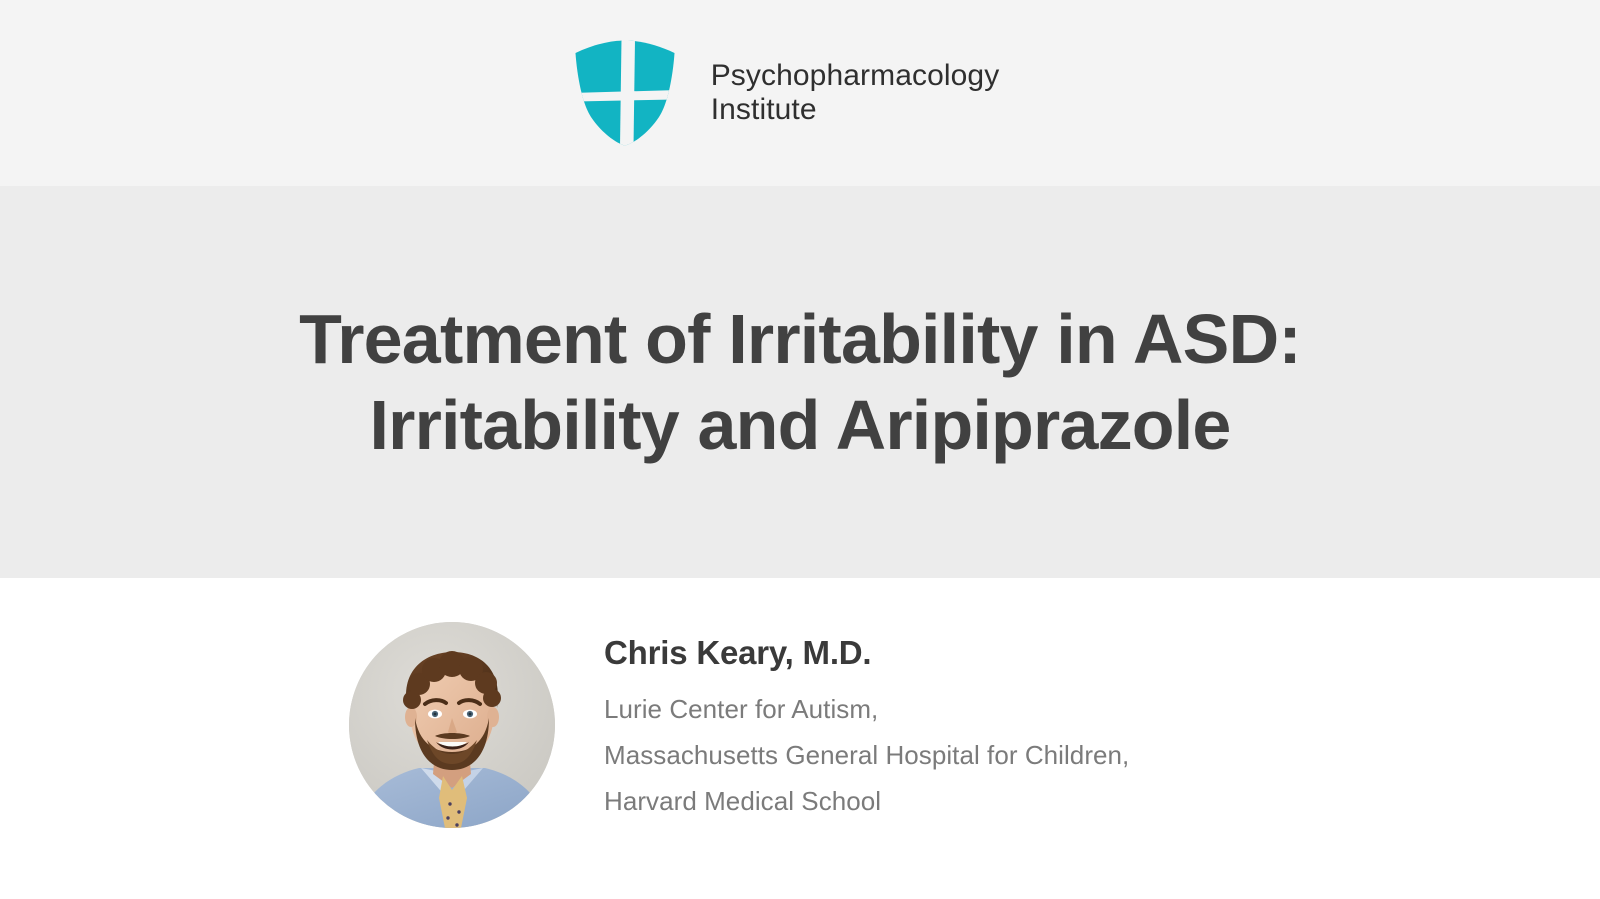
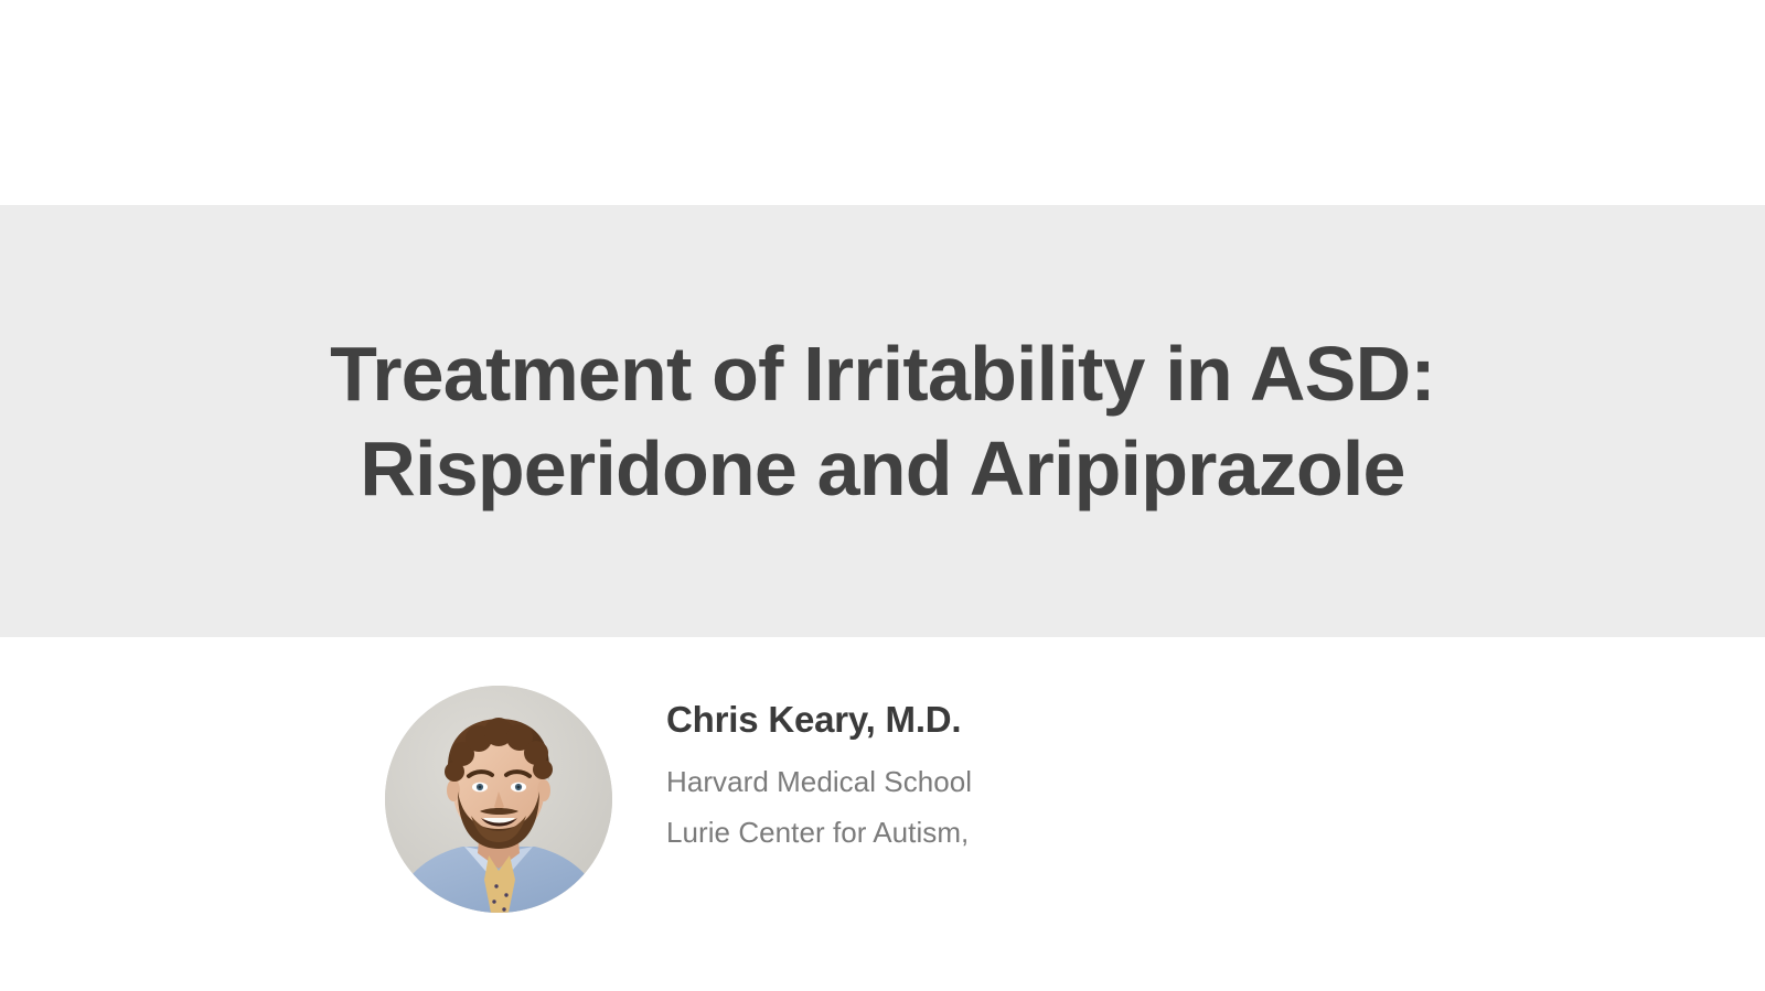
- Psychopharmacology
- Institute
- Treatment of Irritability in ASD: Irritability and Aripiprazole
+ Treatment of Irritability in ASD: Risperidone and Aripiprazole
  Chris Keary, M.D.
- Lurie Center for Autism,
+ Harvard Medical School
- Massachusetts General Hospital for Children,
- Harvard Medical School
+ Lurie Center for Autism,
